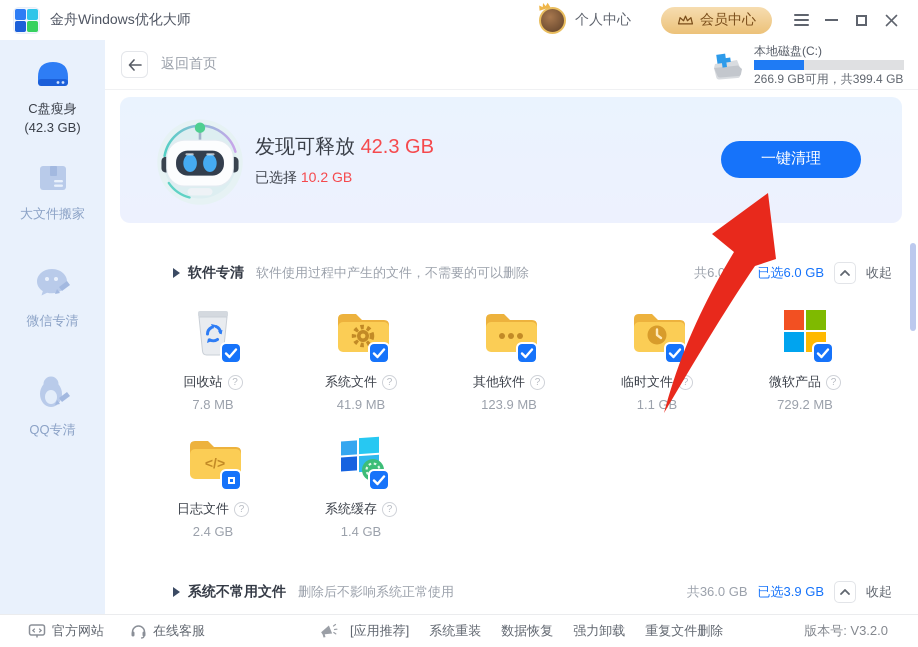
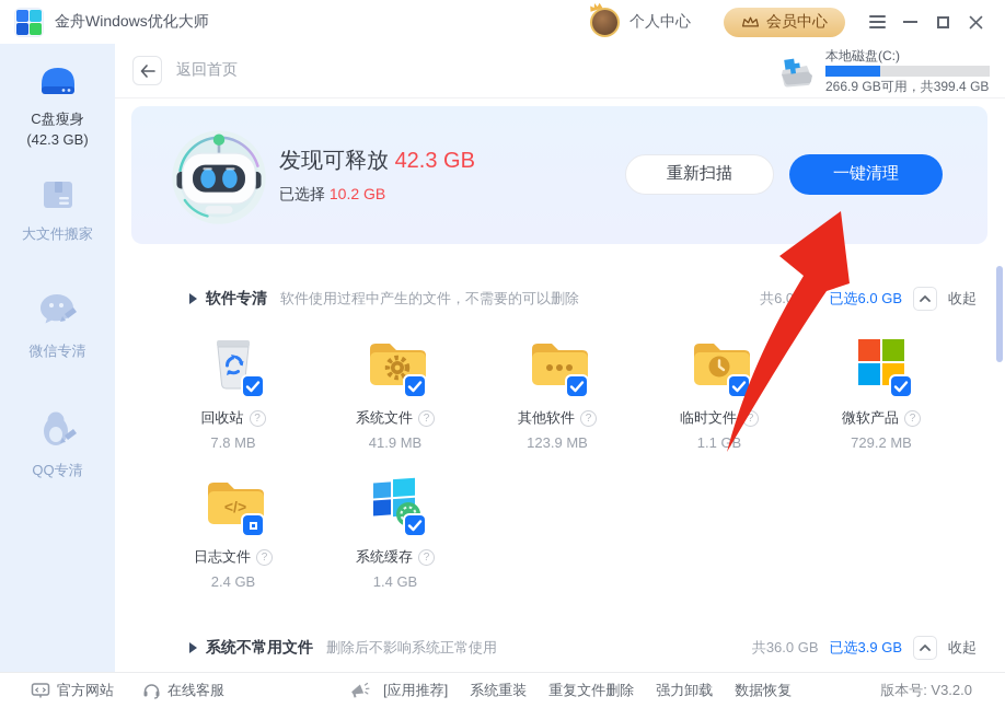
  金舟Windows优化大师
  个人中心
  会员中心
  C盘瘦身
  (42.3 GB)
  大文件搬家
  微信专清
  QQ专清
  返回首页
  本地磁盘(C:)
  266.9 GB可用，共399.4 GB
  发现可释放 42.3 GB
  已选择 10.2 GB
+ 重新扫描
  一键清理
  软件专清
  软件使用过程中产生的文件，不需要的可以删除
  已选6.0 GB
  收起
  回收站
  7.8 MB
  系统文件
  41.9 MB
  其他软件
  123.9 MB
  临时文件
  1.1 GB
  微软产品
  729.2 MB
  </>
  日志文件
  2.4 GB
  系统缓存
  1.4 GB
  系统不常用文件
  删除后不影响系统正常使用
  共36.0 GB
  已选3.9 GB
  收起
  官方网站
  在线客服
  [应用推荐]
  系统重装
- 数据恢复
+ 重复文件删除
  强力卸载
- 重复文件删除
+ 数据恢复
  版本号: V3.2.0
